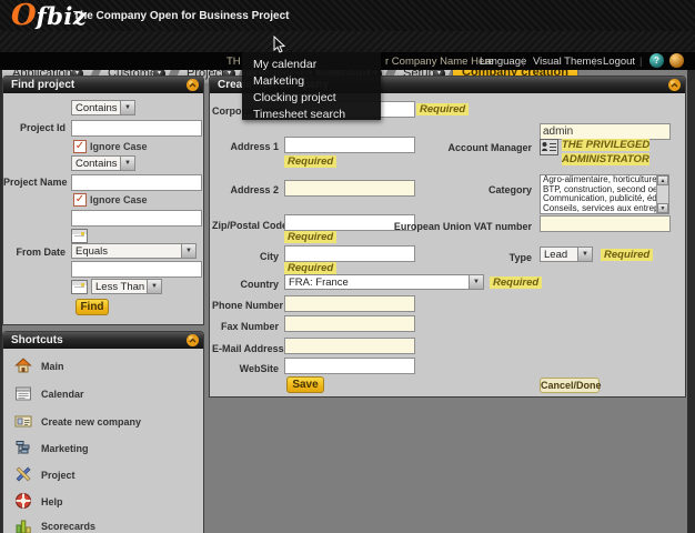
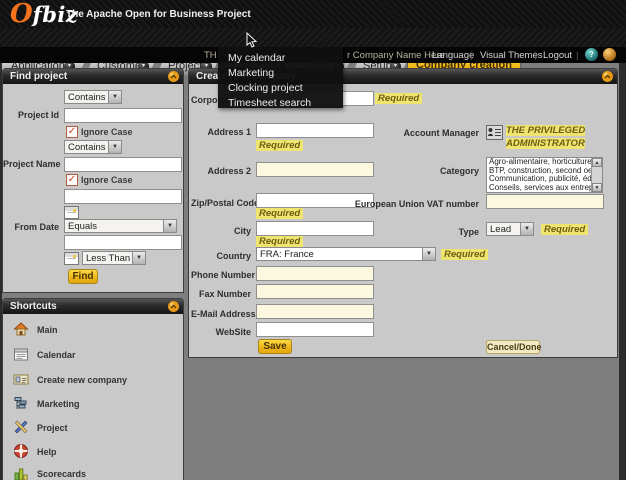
  Ofbiz
- The Company Open for Business Project
+ The Apache Open for Business Project
  Application
  Custom
  Projec
  Setup
  Company creation
  TH
  r Company Name Here
  Language
  |
  Visual Themes
  |
  Logout
  |
  ?
  Find project
  Contains
  Project Id
  ✓
  Ignore Case
  Contains
  Project Name
  ✓
  Ignore Case
  From Date
  Equals
  Less Than
  Find
  Shortcuts
  Main
  Calendar
  Create new company
  Marketing
  Project
  Help
  Scorecards
  Required
  Address 1
  Required
  Address 2
  Zip/Postal Cod
  Required
  City
  Required
  Country
  FRA: France
  Required
  Phone Number
  Fax Number
  E-Mail Address
  WebSite
  Save
- admin
  Account Manager
  THE PRIVILEGED ADMINISTRATOR
  Category
  Agro-alimentaire, horticulture
  BTP, construction, second o
  Communication, publicité, éd
  Conseils, services aux entre
  European Union VAT number
  Type
  Lead
  Required
  Cancel/Done
  My calendar
  Marketing
  Clocking project
  Timesheet search
